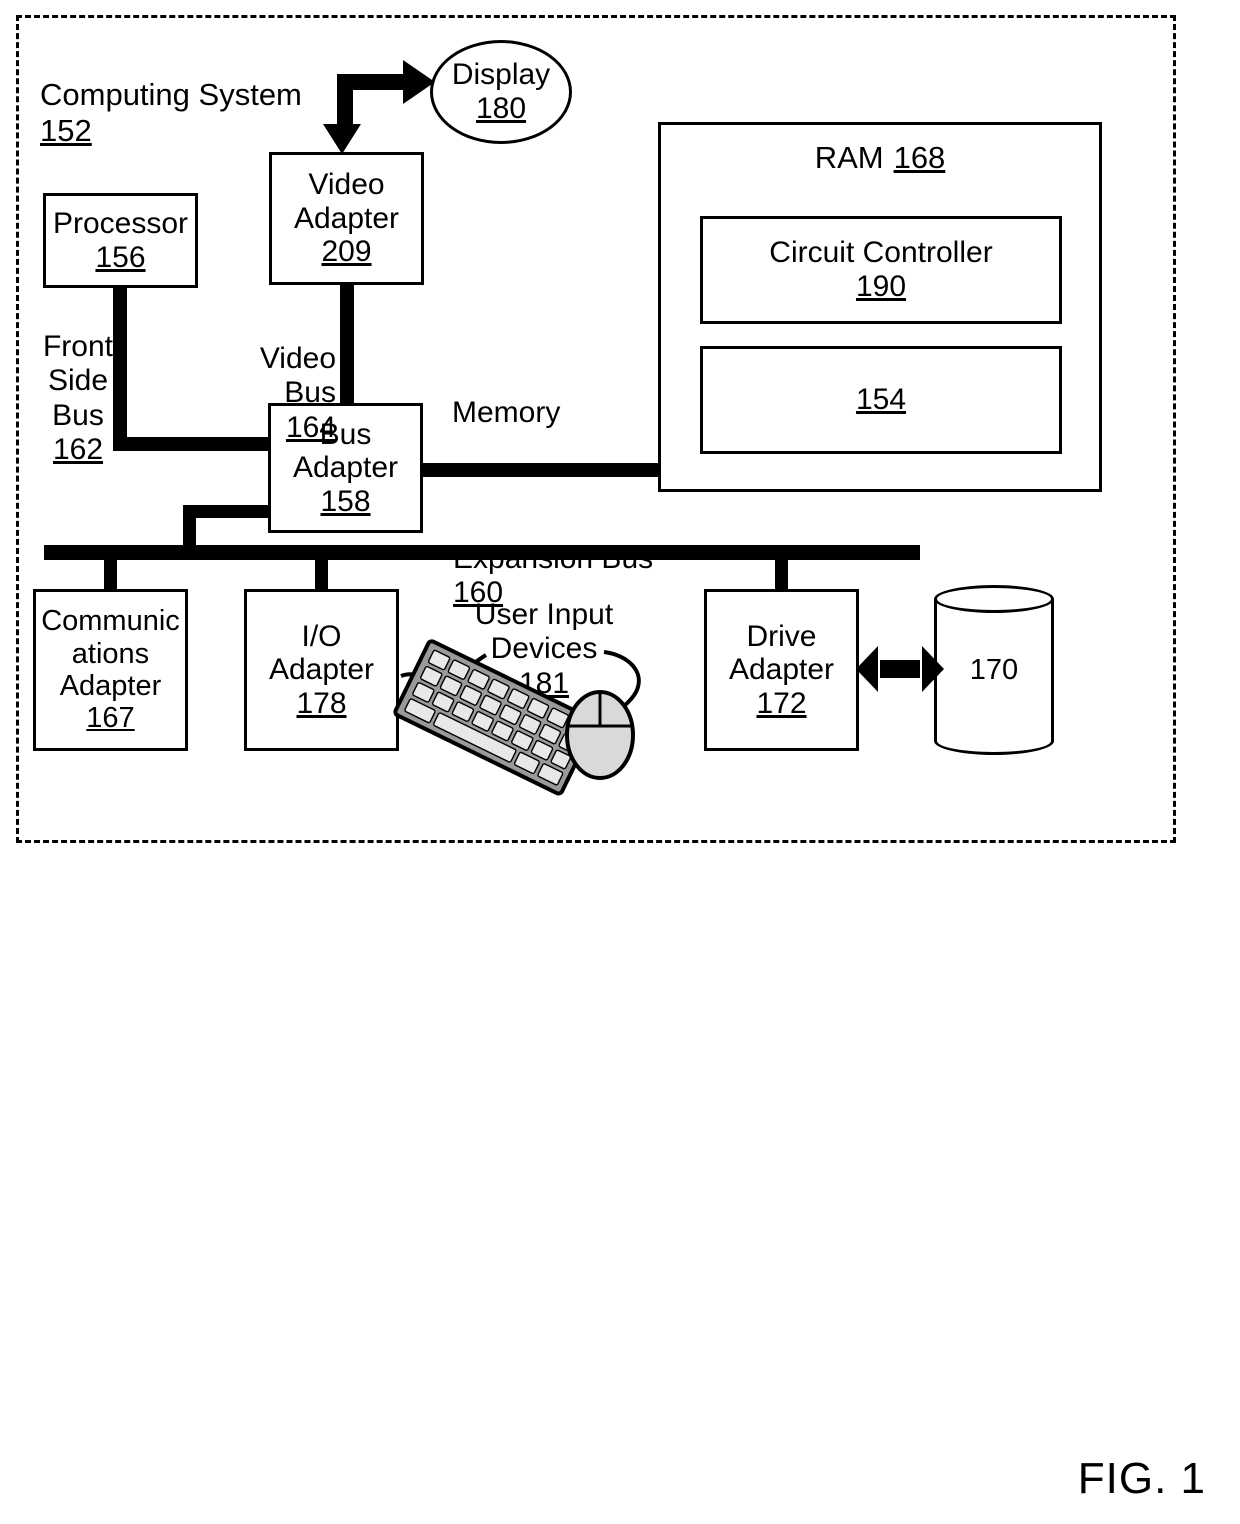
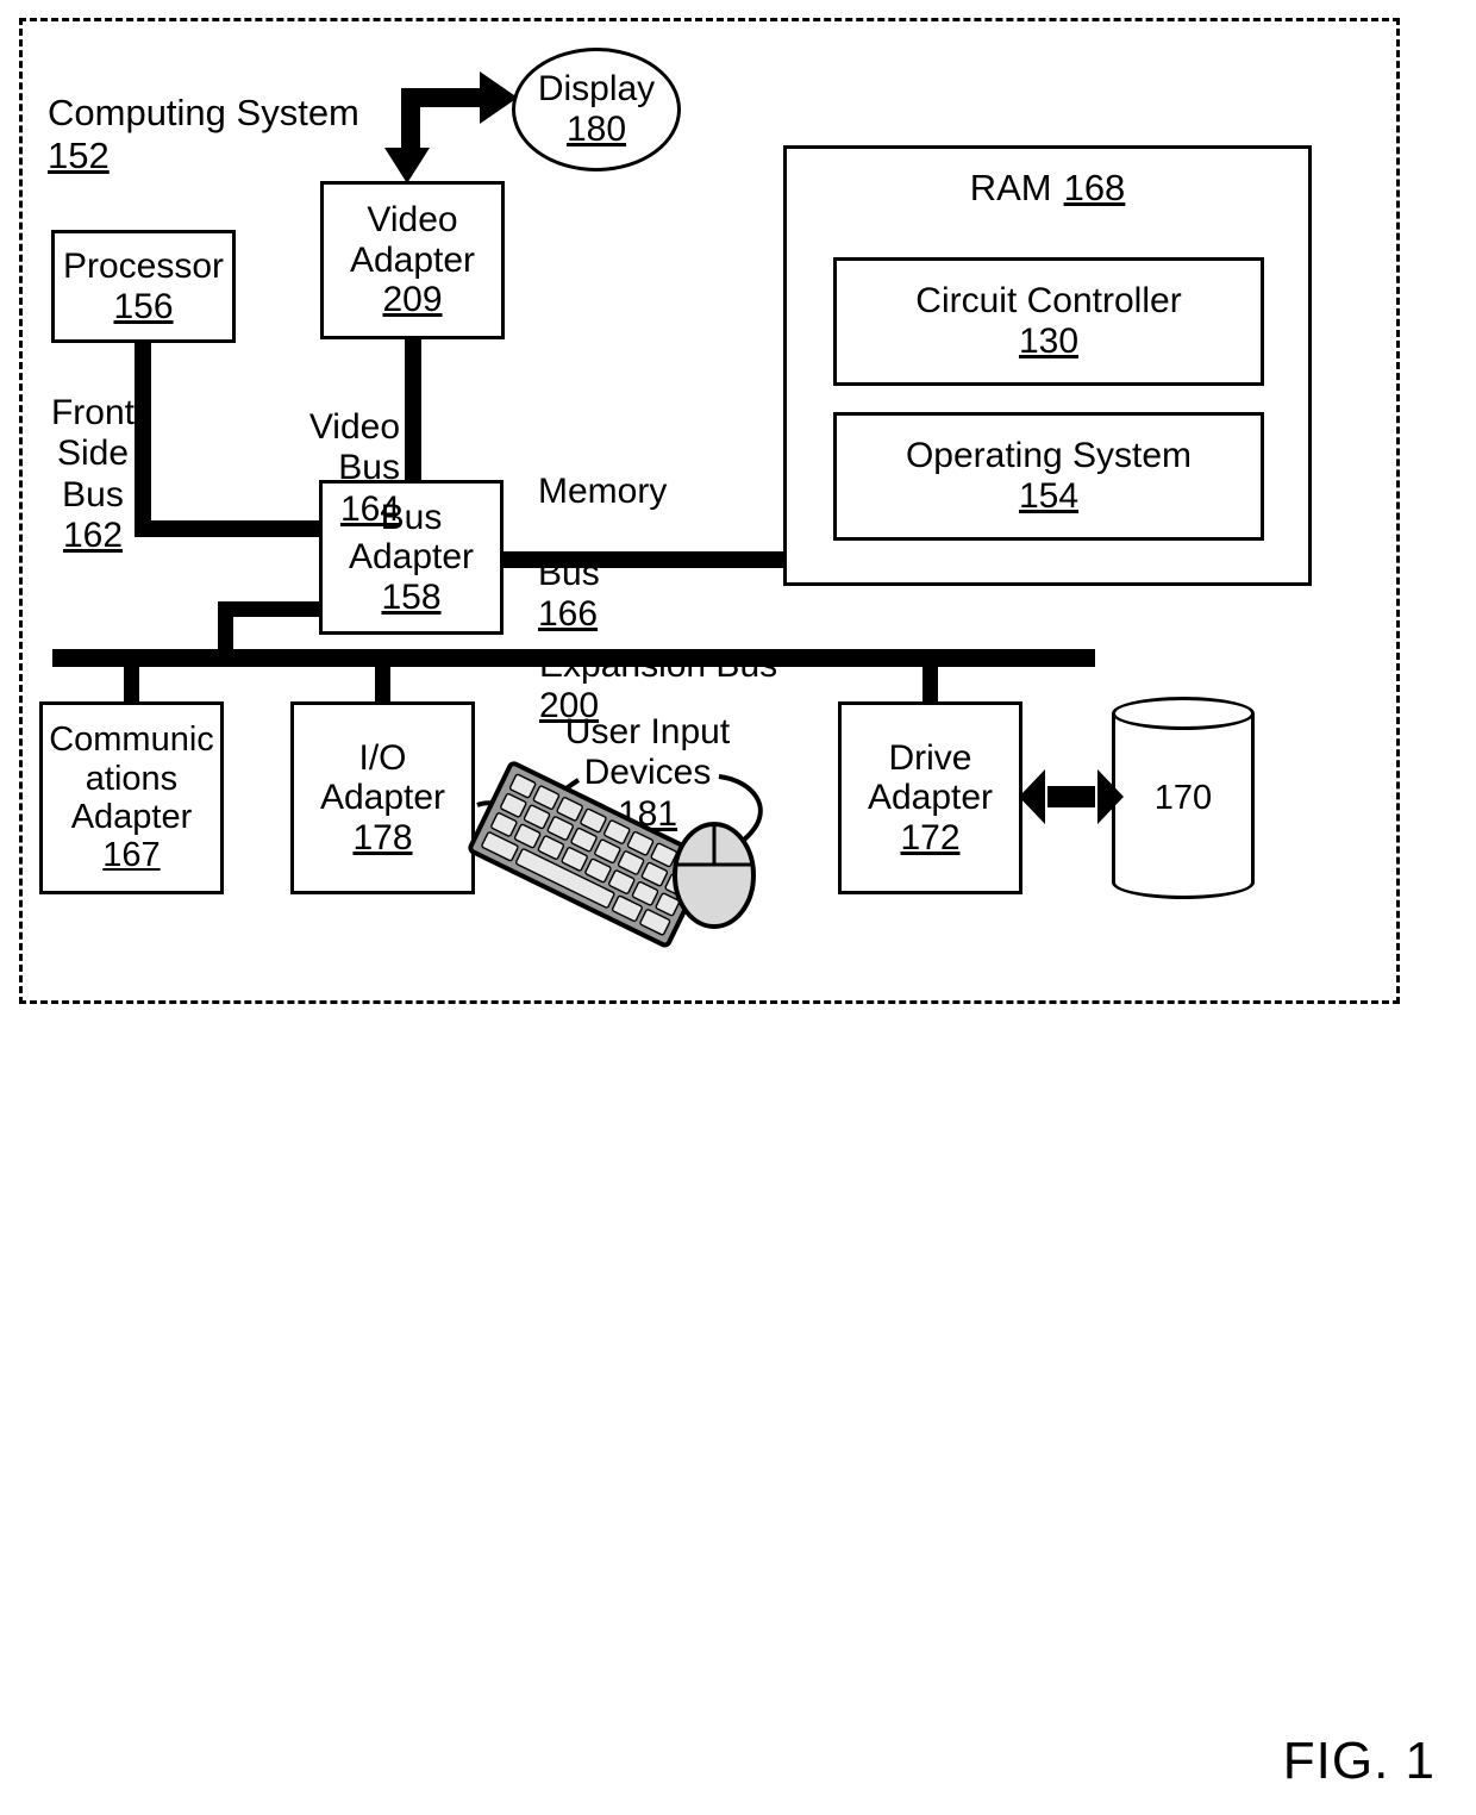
  Computing System 152
  Processor
  156
  Video
  Adapter
  209
  Display
  180
  Bus
  Adapter
  158
  RAM
  168
  Circuit Controller
- 190
+ 130
+ Operating System
  154
  Communic
  ations
  Adapter
  167
  I/O
  Adapter
  178
  Drive
  Adapter
  172
  170
  Front
  Side
  Bus 162
  Video Bus 164
  Memory
+ Bus 166
- Expansion Bus 160
+ Expansion Bus 200
  User Input
  Devices 181
  FIG. 1
